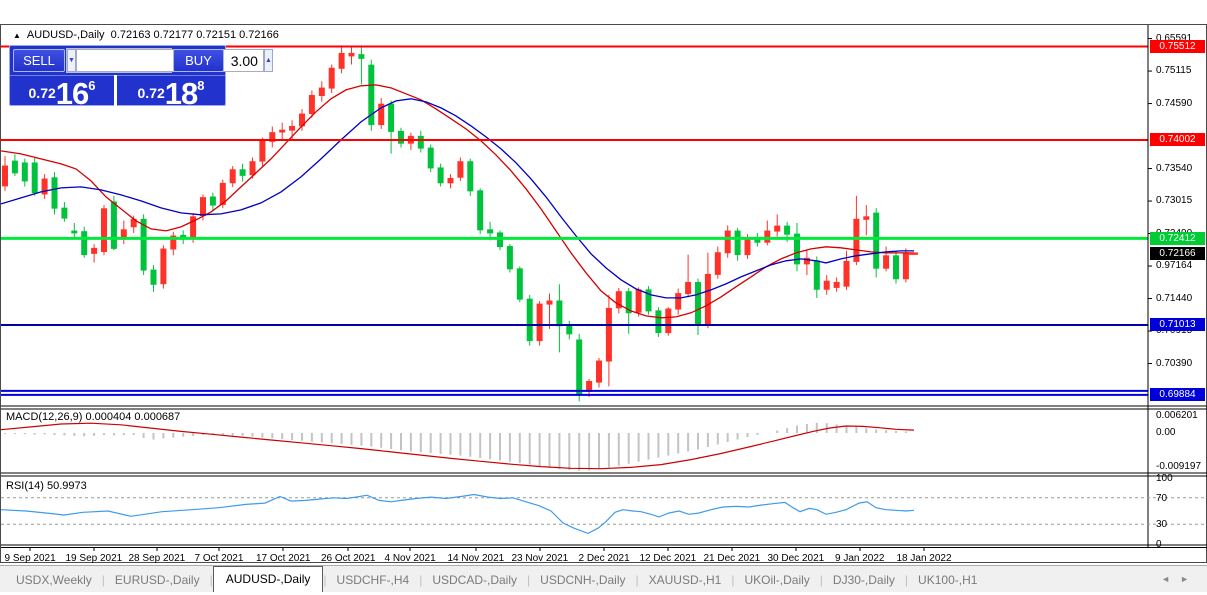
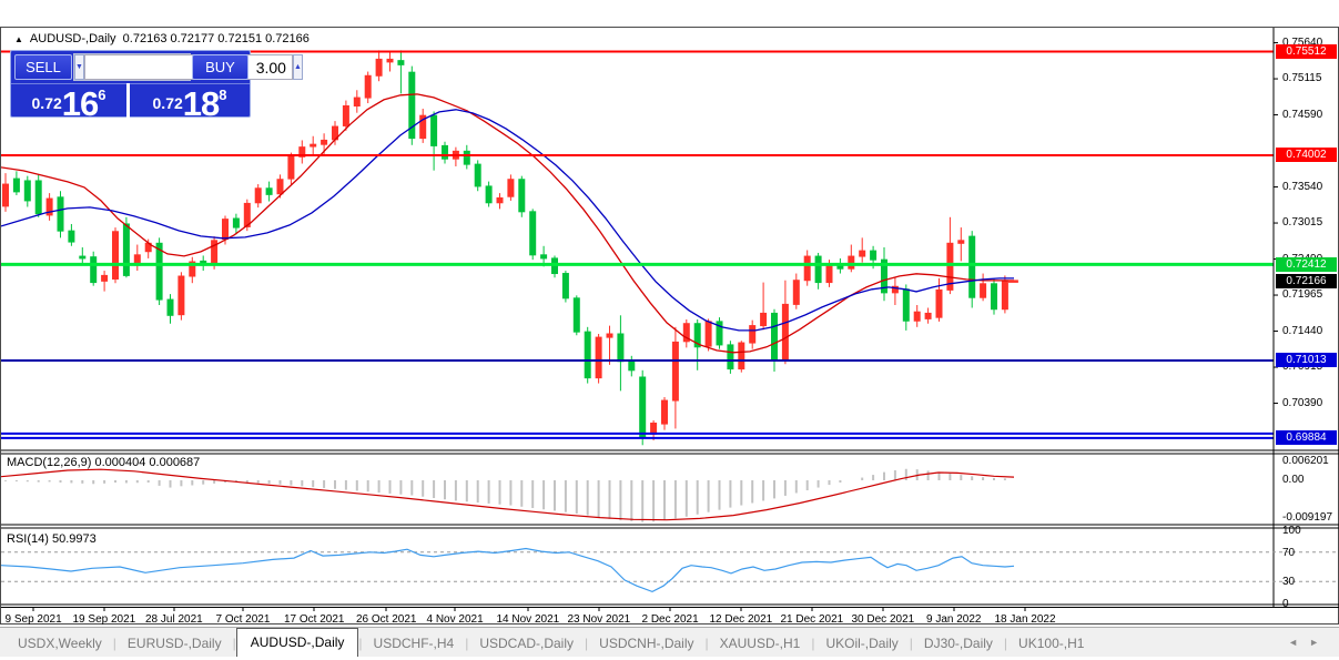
  ▲ AUDUSD-,Daily 0.72163 0.72177 0.72151 0.72166
- 0.65591
+ 0.75640
  0.75115
  0.74590
  0.73540
  0.73015
- 0.97164
+ 0.71965
  0.71440
  0.70390
  0.75512
  0.74002
  0.72412
  0.71013
  0.69884
  0.72166
  0.006201
  0.00
  -0.009197
  100
  70
  30
  0
  MACD(12,26,9) 0.000404 0.000687
  RSI(14) 50.9973
  9 Sep 2021
  19 Sep 2021
- 28 Sep 2021
+ 28 Jul 2021
  7 Oct 2021
  17 Oct 2021
  26 Oct 2021
  4 Nov 2021
  14 Nov 2021
  23 Nov 2021
  2 Dec 2021
  12 Dec 2021
  21 Dec 2021
  30 Dec 2021
  9 Jan 2022
  18 Jan 2022
  SELL
  3.00
  BUY
  0.72166
  0.72188
  USDX,Weekly
  |
  EURUSD-,Daily
  |
  AUDUSD-,Daily
  |
  USDCHF-,H4
  |
  USDCAD-,Daily
  |
  USDCNH-,Daily
  |
  XAUUSD-,H1
  |
  UKOil-,Daily
  |
  DJ30-,Daily
  |
  UK100-,H1
  ◄►
